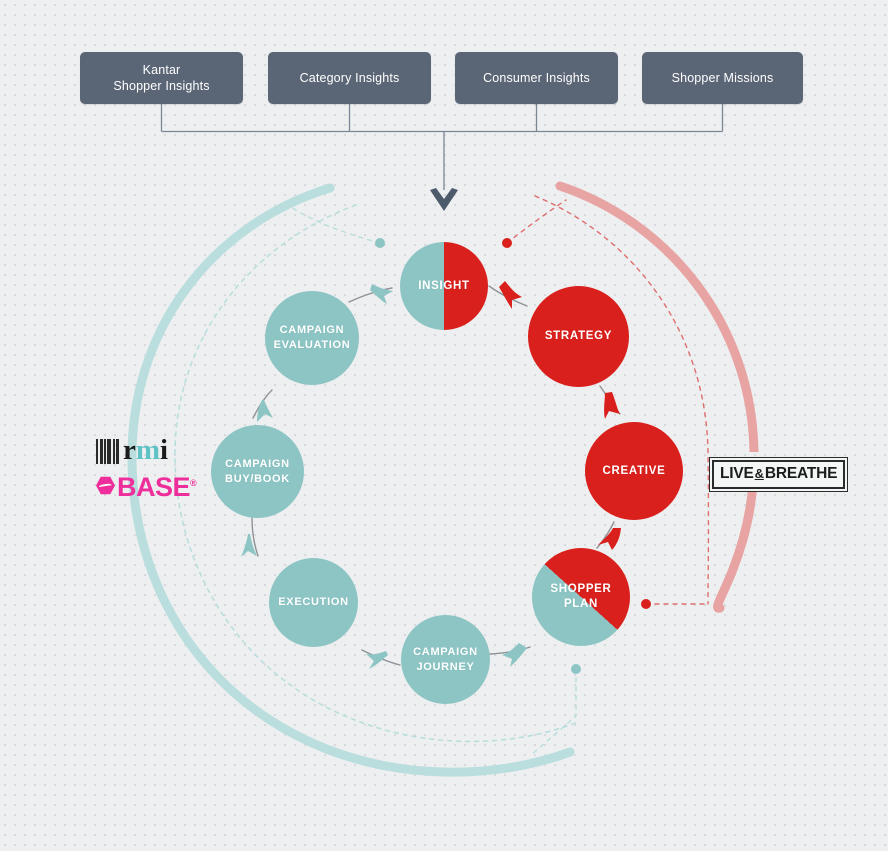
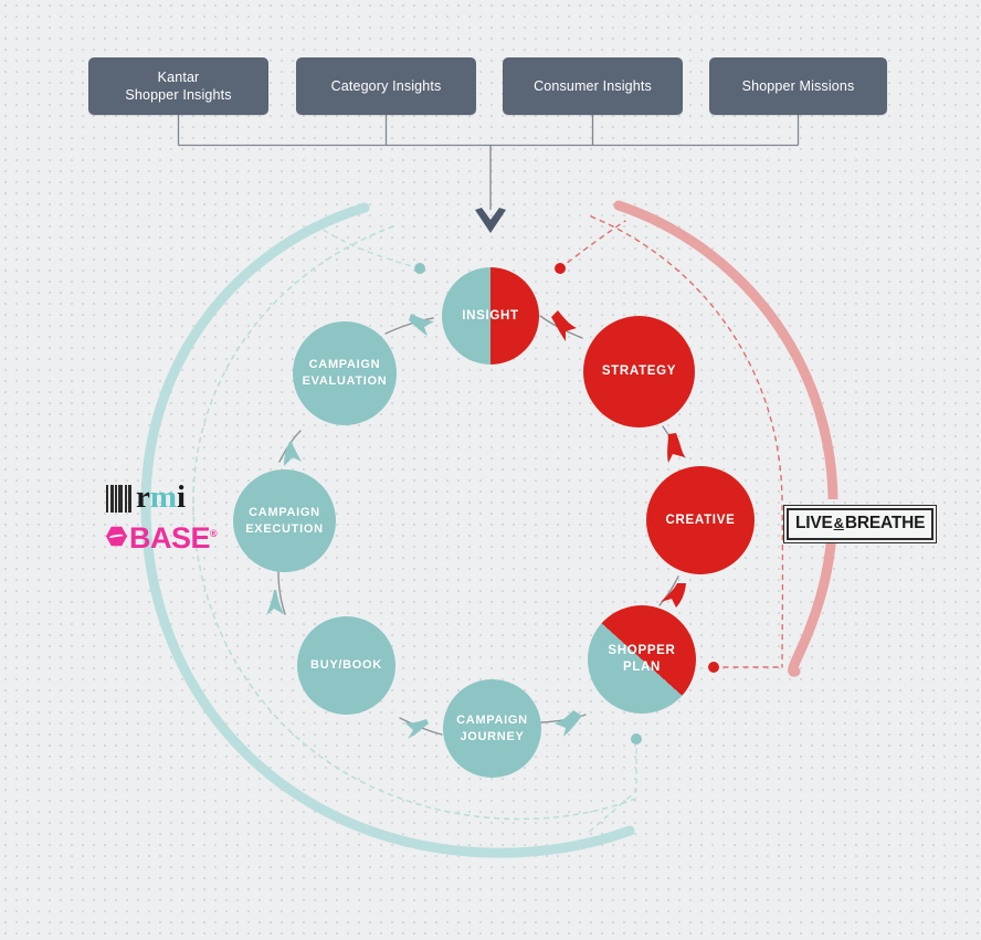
  Kantar
  Shopper Insights
  Category Insights
  Consumer Insights
  Shopper Missions
  INSIGHT
  STRATEGY
  CREATIVE
  SHOPPER
  PLAN
  CAMPAIGN
  JOURNEY
- EXECUTION
+ BUY/BOOK
  CAMPAIGN
- BUY/BOOK
+ EXECUTION
  CAMPAIGN
  EVALUATION
  rmi
  BASE®
  LIVE&BREATHE
